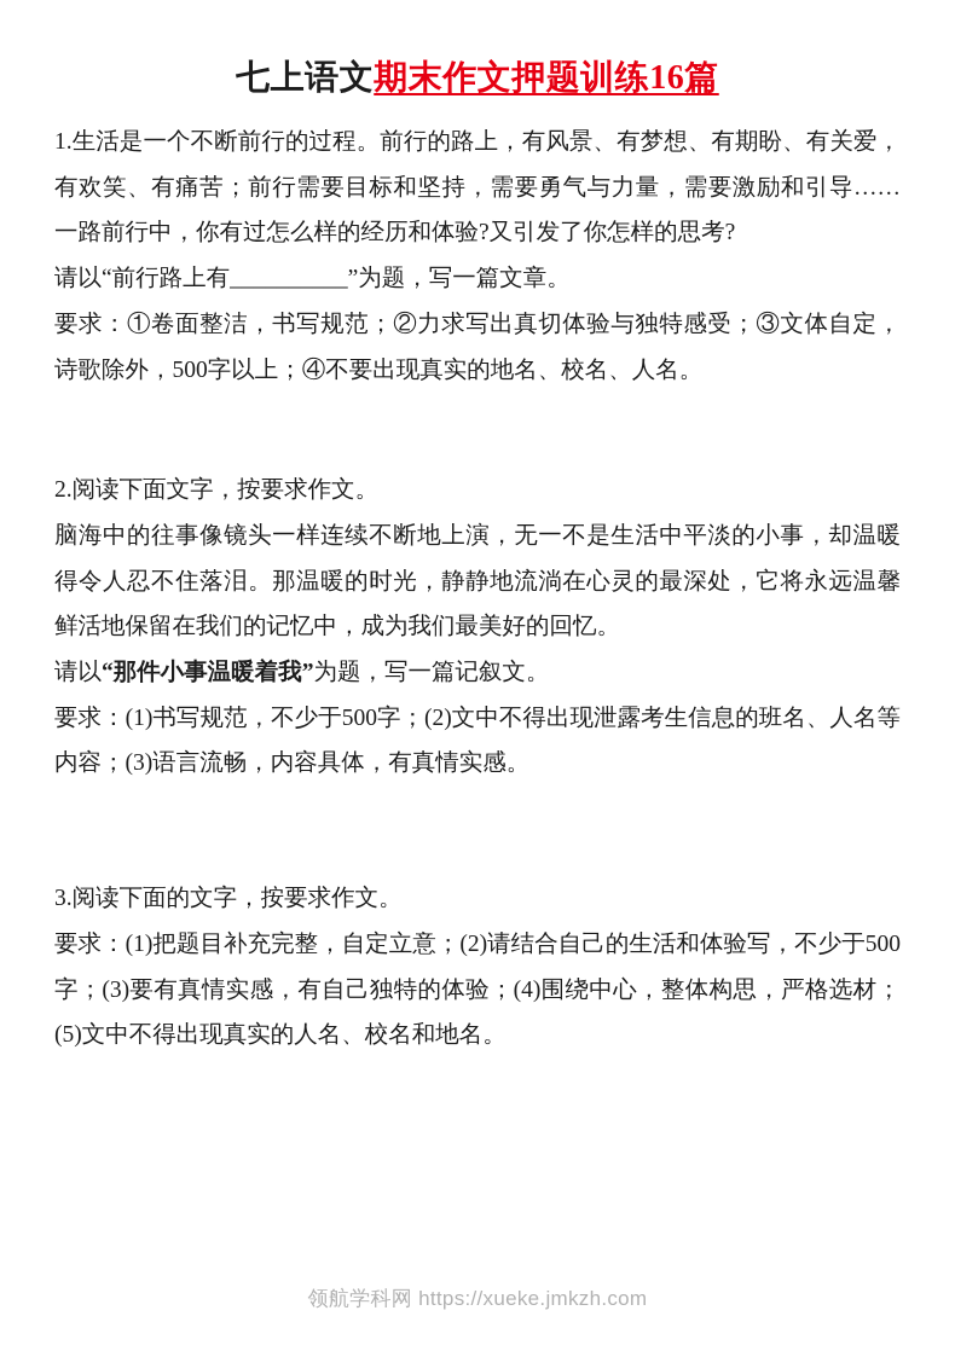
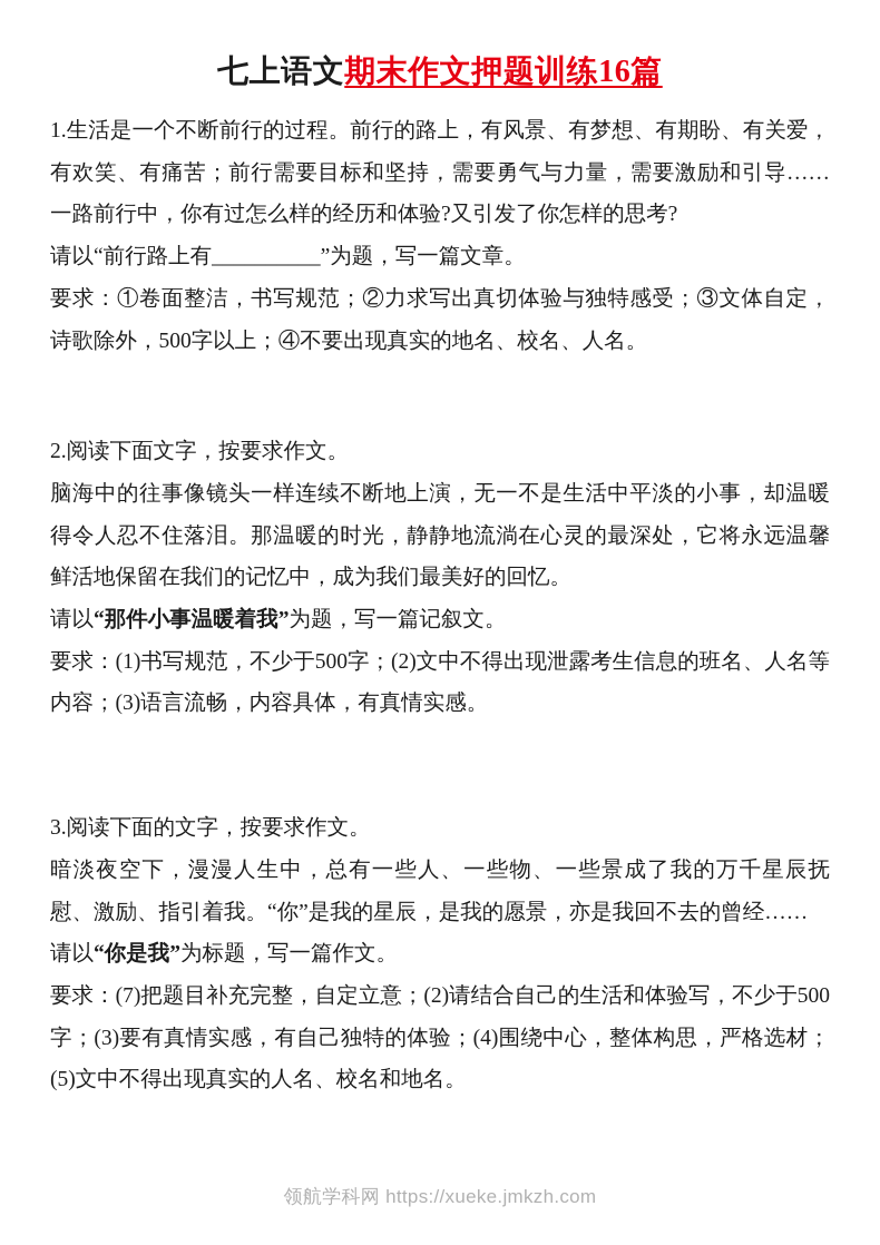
  七上语文期末作文押题训练16篇
  1.生活是一个不断前行的过程。前行的路上，有风景、有梦想、有期盼、有关爱，有欢笑、有痛苦；前行需要目标和坚持，需要勇气与力量，需要激励和引导……一路前行中，你有过怎么样的经历和体验?又引发了你怎样的思考?
  请以“前行路上有__________”为题，写一篇文章。
  要求：①卷面整洁，书写规范；②力求写出真切体验与独特感受；③文体自定，诗歌除外，500字以上；④不要出现真实的地名、校名、人名。
  2.阅读下面文字，按要求作文。
  脑海中的往事像镜头一样连续不断地上演，无一不是生活中平淡的小事，却温暖得令人忍不住落泪。那温暖的时光，静静地流淌在心灵的最深处，它将永远温馨鲜活地保留在我们的记忆中，成为我们最美好的回忆。
  请以“那件小事温暖着我”为题，写一篇记叙文。
  要求：(1)书写规范，不少于500字；(2)文中不得出现泄露考生信息的班名、人名等内容；(3)语言流畅，内容具体，有真情实感。
  3.阅读下面的文字，按要求作文。
+ 暗淡夜空下，漫漫人生中，总有一些人、一些物、一些景成了我的万千星辰抚慰、激励、指引着我。“你”是我的星辰，是我的愿景，亦是我回不去的曾经……
+ 请以“你是我”为标题，写一篇作文。
- 要求：(1)把题目补充完整，自定立意；(2)请结合自己的生活和体验写，不少于500字；(3)要有真情实感，有自己独特的体验；(4)围绕中心，整体构思，严格选材；(5)文中不得出现真实的人名、校名和地名。
+ 要求：(7)把题目补充完整，自定立意；(2)请结合自己的生活和体验写，不少于500字；(3)要有真情实感，有自己独特的体验；(4)围绕中心，整体构思，严格选材；(5)文中不得出现真实的人名、校名和地名。
  领航学科网 https://xueke.jmkzh.com
